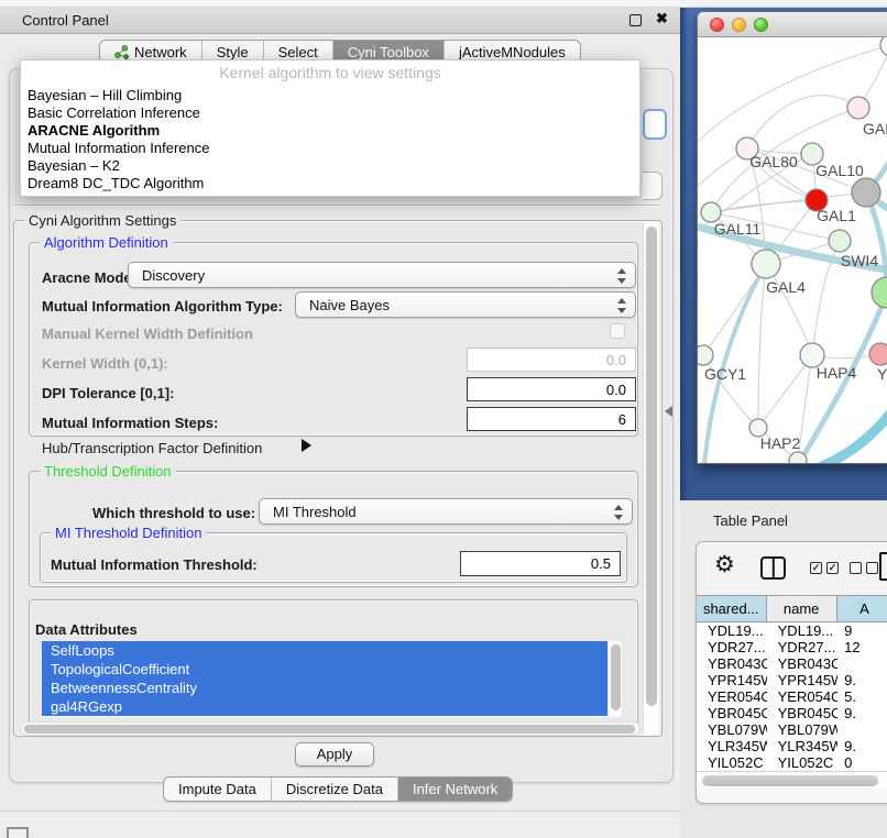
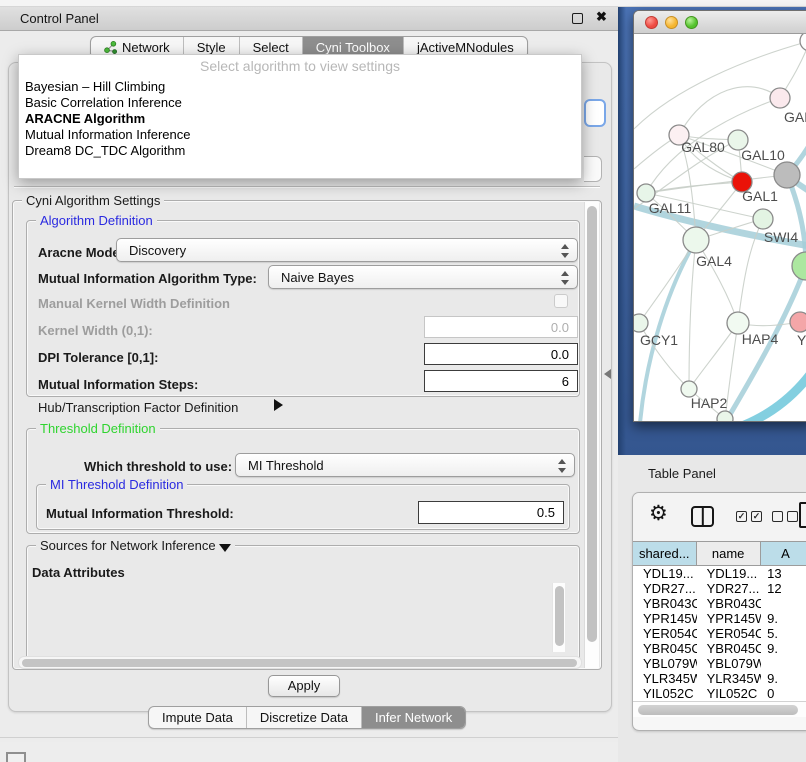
  Control Panel
  ✖
  Network
  Style
  Select
  Cyni Toolbox
  jActiveMNodules
- Kernel algorithm to view settings
+ Select algorithm to view settings
  Bayesian – Hill Climbing
  Basic Correlation Inference
  ARACNE Algorithm
  Mutual Information Inference
- Bayesian – K2
  Dream8 DC_TDC Algorithm
  Cyni Algorithm Settings
  Algorithm Definition
  Aracne Mod
  Discovery
  Mutual Information Algorithm Type:
  Naive Bayes
  Manual Kernel Width Definition
  Kernel Width (0,1):
  0.0
  DPI Tolerance [0,1]:
  0.0
  Mutual Information Steps:
  6
  Hub/Transcription Factor Definition
  Threshold Definition
  Which threshold to use:
  MI Threshold
  MI Threshold Definition
  Mutual Information Threshold:
  0.5
+ Sources for Network Inference
  Data Attributes
- SelfLoops
- TopologicalCoefficient
- BetweennessCentrality
- gal4RGexp
  Apply
  Impute Data
  Discretize Data
  Infer Network
  GAL80
  GAL10
  GAL11
  GAL1
  GAL4
  SWI4
  GCY1
  HAP4
  Y
  HAP2
  Table Panel
  ⚙
  ✓
  ✓
  shared...
  name
  A
  YDL19...
  YDL19...
- 9
+ 13
  YDR27...
  YDR27...
  12
  YBR043C
  YBR043C
  YPR145
  YPR145
  9.
  YER054C
  YER054C
  5.
  YBR045C
  YBR045C
  9.
  YBL079W
  YBL079W
  YLR345W
  YLR345W
  9.
  YIL052C
  YIL052C
  0
